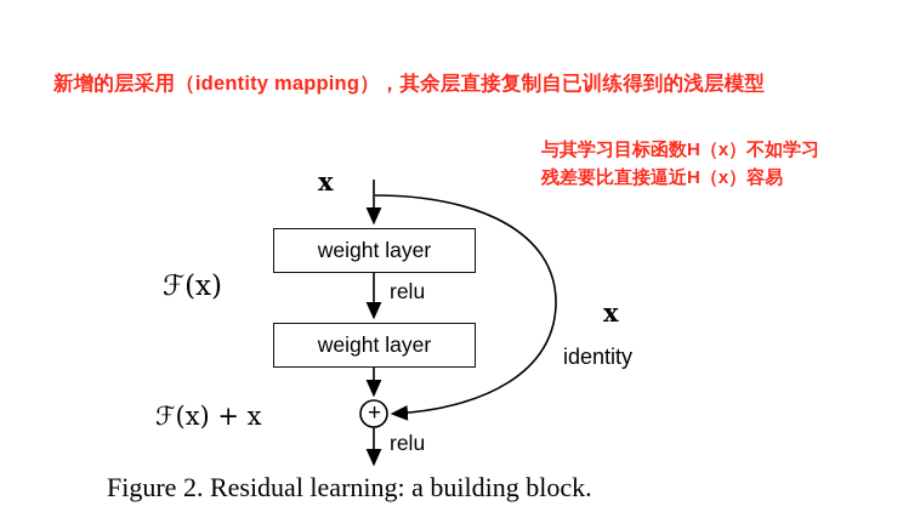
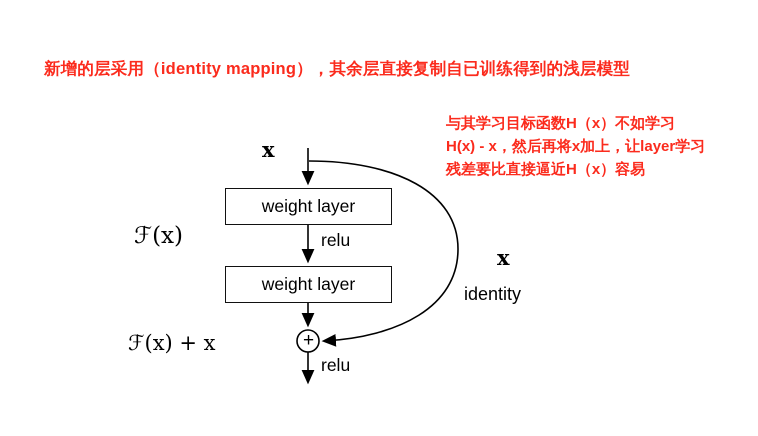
  新增的层采用（identity mapping），其余层直接复制自已训练得到的浅层模型
  与其学习目标函数H（x）不如学习
+ H(x) - x，然后再将x加上，让layer学习
  残差要比直接逼近H（x）容易
  weight layer
  weight layer
  x
  relu
  ℱ(x)
  x
  identity
  ℱ(x) + x
  +
  relu
- Figure 2. Residual learning: a building block.
